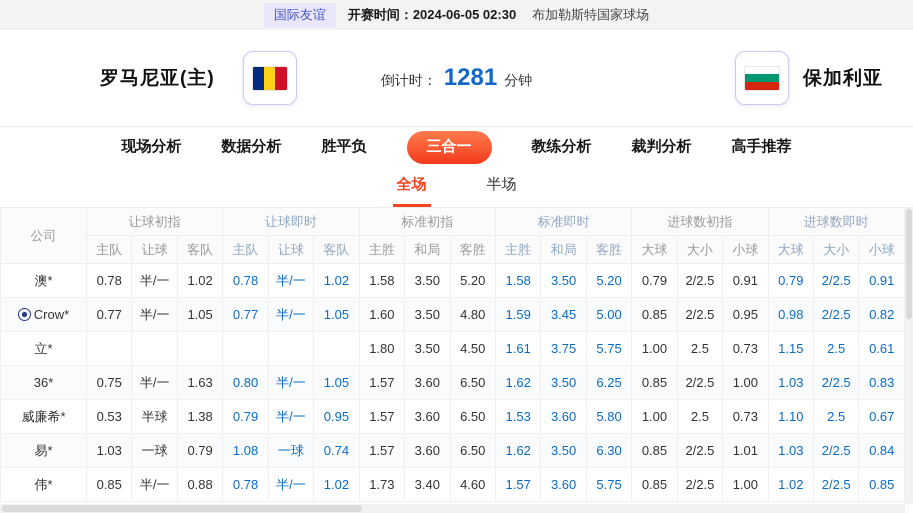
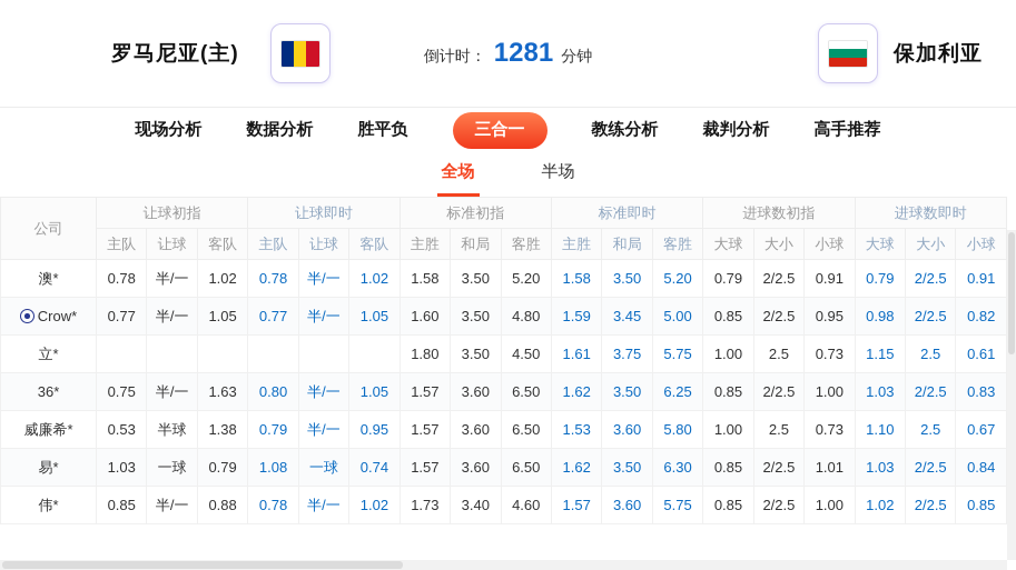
- 国际友谊
- 开赛时间：2024-06-05 02:30
- 布加勒斯特国家球场
  罗马尼亚(主)
  倒计时：
  1281
  分钟
  保加利亚
  现场分析
  数据分析
  胜平负
  三合一
  教练分析
  裁判分析
  高手推荐
  全场
  半场
  公司	让球初指	让球即时	标准初指	标准即时	进球数初指	进球数即时
  主队	让球	客队	主队	让球	客队	主胜	和局	客胜	主胜	和局	客胜	大球	大小	小球	大球	大小	小球
  澳*	0.78	半/一	1.02	0.78	半/一	1.02	1.58	3.50	5.20	1.58	3.50	5.20	0.79	2/2.5	0.91	0.79	2/2.5	0.91
  Crow*	0.77	半/一	1.05	0.77	半/一	1.05	1.60	3.50	4.80	1.59	3.45	5.00	0.85	2/2.5	0.95	0.98	2/2.5	0.82
  立*							1.80	3.50	4.50	1.61	3.75	5.75	1.00	2.5	0.73	1.15	2.5	0.61
  36*	0.75	半/一	1.63	0.80	半/一	1.05	1.57	3.60	6.50	1.62	3.50	6.25	0.85	2/2.5	1.00	1.03	2/2.5	0.83
  威廉希*	0.53	半球	1.38	0.79	半/一	0.95	1.57	3.60	6.50	1.53	3.60	5.80	1.00	2.5	0.73	1.10	2.5	0.67
  易*	1.03	一球	0.79	1.08	一球	0.74	1.57	3.60	6.50	1.62	3.50	6.30	0.85	2/2.5	1.01	1.03	2/2.5	0.84
  伟*	0.85	半/一	0.88	0.78	半/一	1.02	1.73	3.40	4.60	1.57	3.60	5.75	0.85	2/2.5	1.00	1.02	2/2.5	0.85
